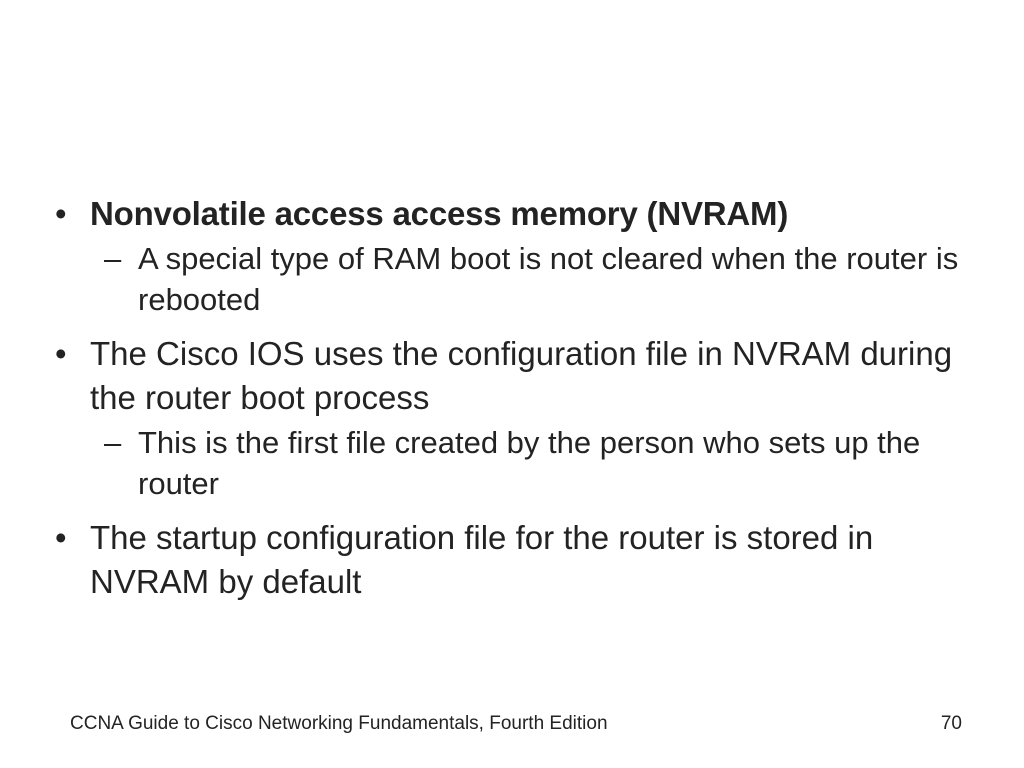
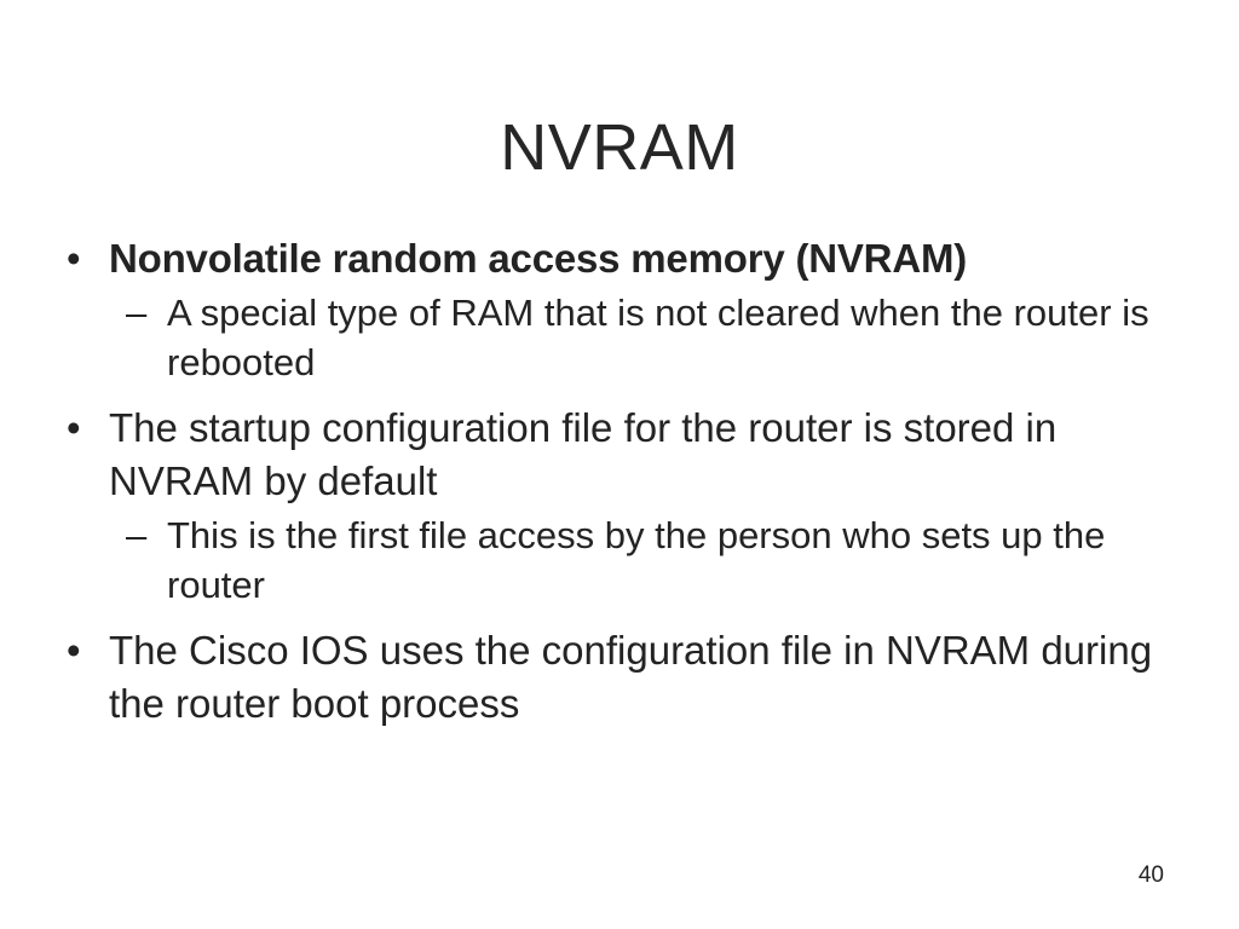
+ NVRAM
  •
- Nonvolatile access access memory (NVRAM)
+ Nonvolatile random access memory (NVRAM)
  –
- A special type of RAM boot is not cleared when the router is rebooted
+ A special type of RAM that is not cleared when the router is rebooted
  •
- The Cisco IOS uses the configuration file in NVRAM during the router boot process
+ The startup configuration file for the router is stored in NVRAM by default
  –
- This is the first file created by the person who sets up the router
+ This is the first file access by the person who sets up the router
  •
- The startup configuration file for the router is stored in NVRAM by default
+ The Cisco IOS uses the configuration file in NVRAM during the router boot process
- CCNA Guide to Cisco Networking Fundamentals, Fourth Edition
- 70
+ 40
